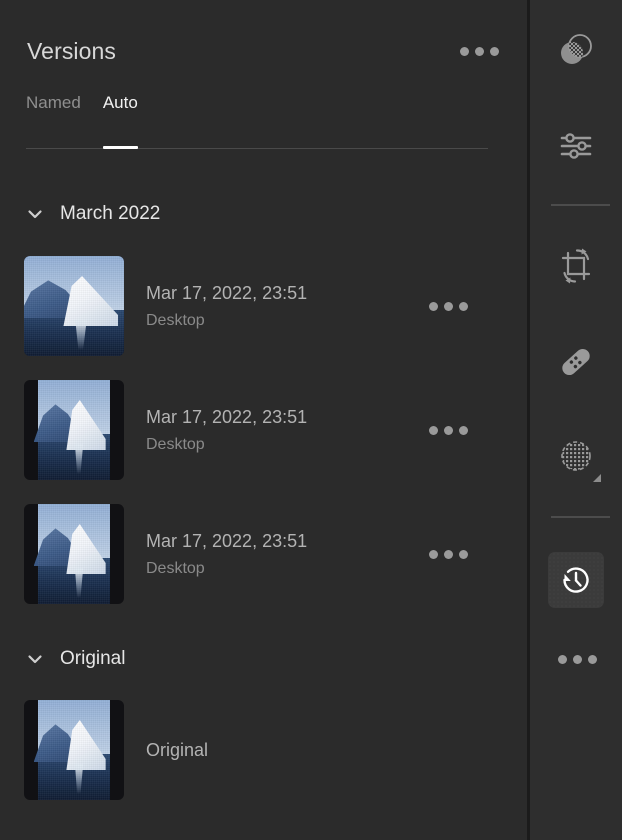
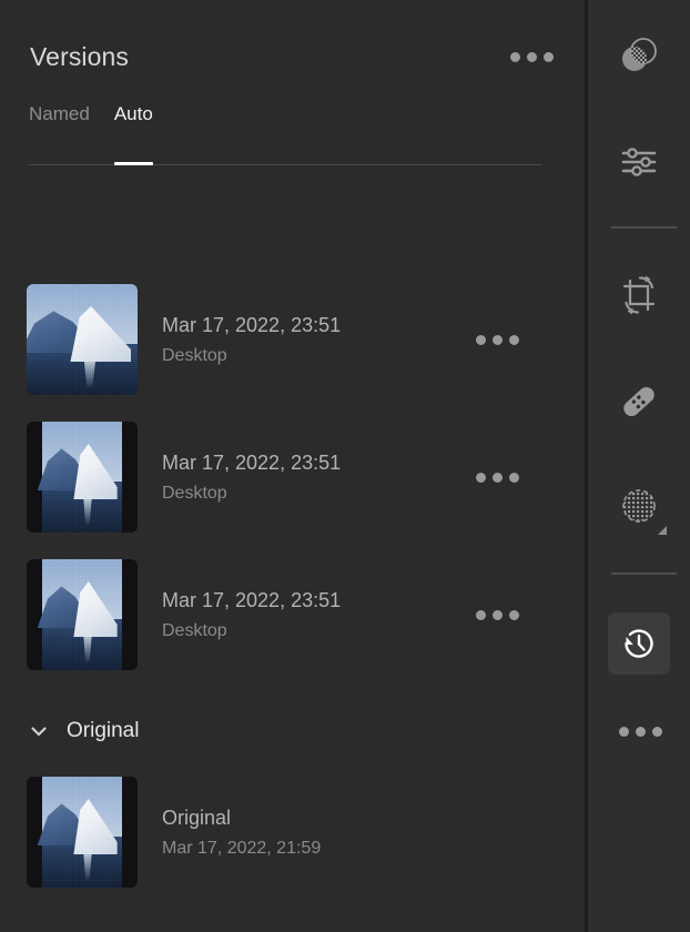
  Versions
  Named
  Auto
- March 2022
  Mar 17, 2022, 23:51
  Desktop
  Mar 17, 2022, 23:51
  Desktop
  Mar 17, 2022, 23:51
  Desktop
  Original
  Original
+ Mar 17, 2022, 21:59
